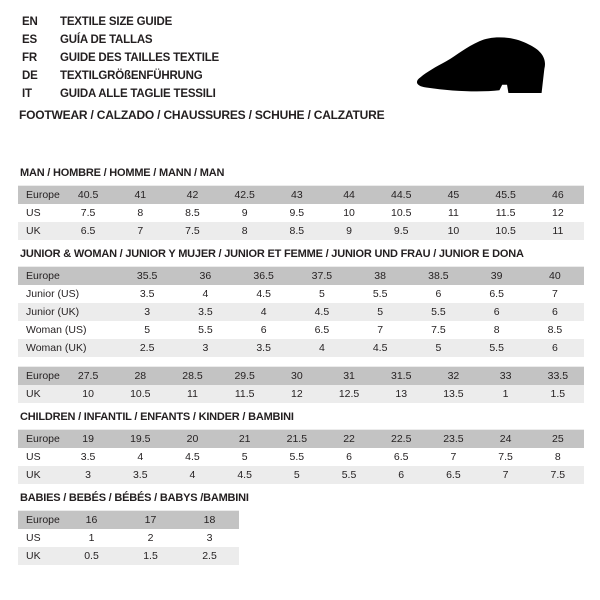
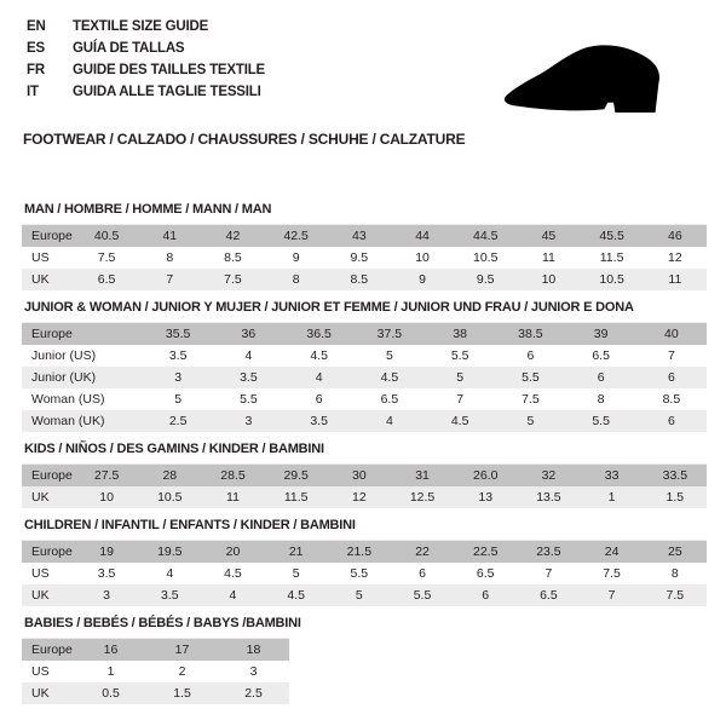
  EN
  TEXTILE SIZE GUIDE
  ES
  GUÍA DE TALLAS
  FR
  GUIDE DES TAILLES TEXTILE
- DE
- TEXTILGRÖßENFÜHRUNG
  IT
  GUIDA ALLE TAGLIE TESSILI
  FOOTWEAR / CALZADO / CHAUSSURES / SCHUHE / CALZATURE
  MAN / HOMBRE / HOMME / MANN / MAN
  Europe	40.5	41	42	42.5	43	44	44.5	45	45.5	46
  US	7.5	8	8.5	9	9.5	10	10.5	11	11.5	12
  UK	6.5	7	7.5	8	8.5	9	9.5	10	10.5	11
  JUNIOR & WOMAN / JUNIOR Y MUJER / JUNIOR ET FEMME / JUNIOR UND FRAU / JUNIOR E DONA
  Europe	35.5	36	36.5	37.5	38	38.5	39	40
  Junior (US)	3.5	4	4.5	5	5.5	6	6.5	7
  Junior (UK)	3	3.5	4	4.5	5	5.5	6	6
  Woman (US)	5	5.5	6	6.5	7	7.5	8	8.5
  Woman (UK)	2.5	3	3.5	4	4.5	5	5.5	6
+ KIDS / NIÑOS / DES GAMINS / KINDER / BAMBINI
- Europe	27.5	28	28.5	29.5	30	31	31.5	32	33	33.5
+ Europe	27.5	28	28.5	29.5	30	31	26.0	32	33	33.5
  UK	10	10.5	11	11.5	12	12.5	13	13.5	1	1.5
  CHILDREN / INFANTIL / ENFANTS / KINDER / BAMBINI
  Europe	19	19.5	20	21	21.5	22	22.5	23.5	24	25
  US	3.5	4	4.5	5	5.5	6	6.5	7	7.5	8
  UK	3	3.5	4	4.5	5	5.5	6	6.5	7	7.5
  BABIES / BEBÉS / BÉBÉS / BABYS /BAMBINI
  Europe	16	17	18
  US	1	2	3
  UK	0.5	1.5	2.5
